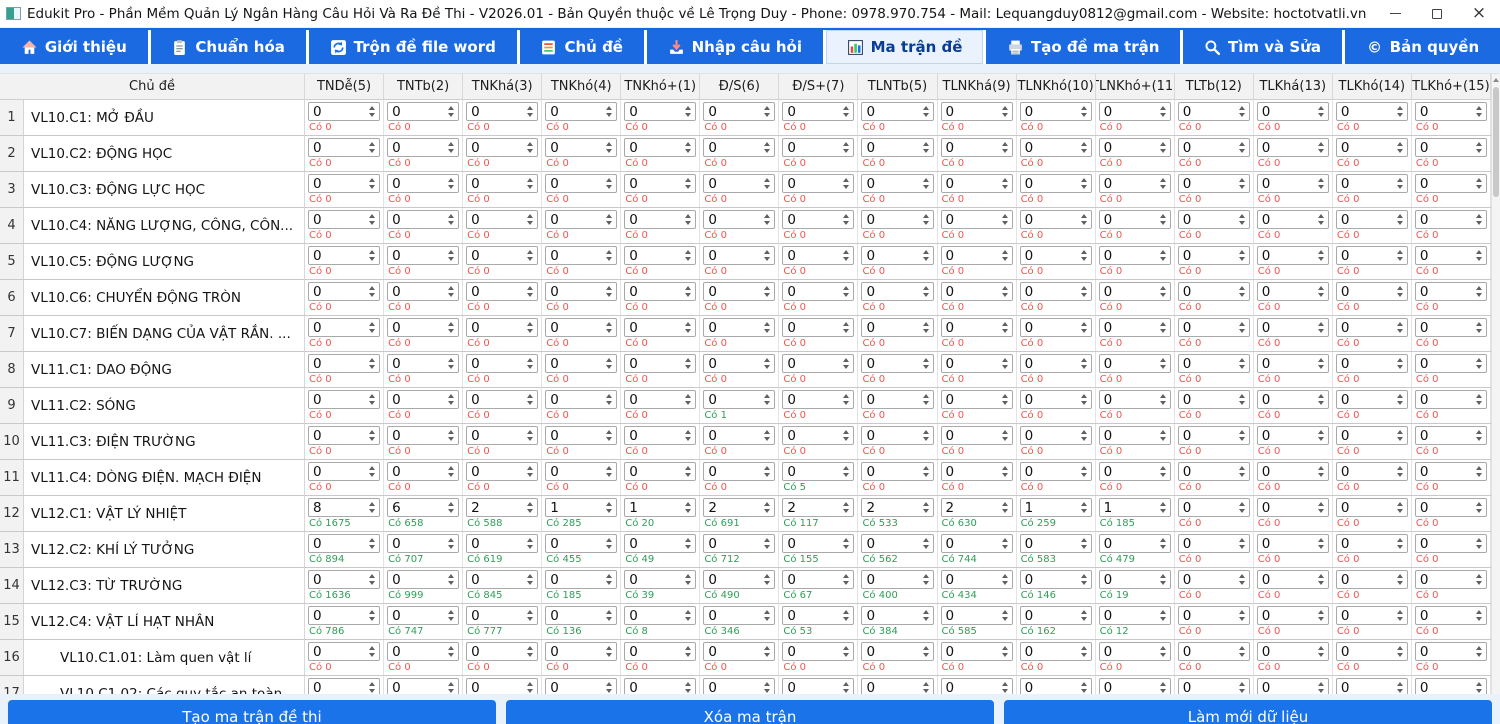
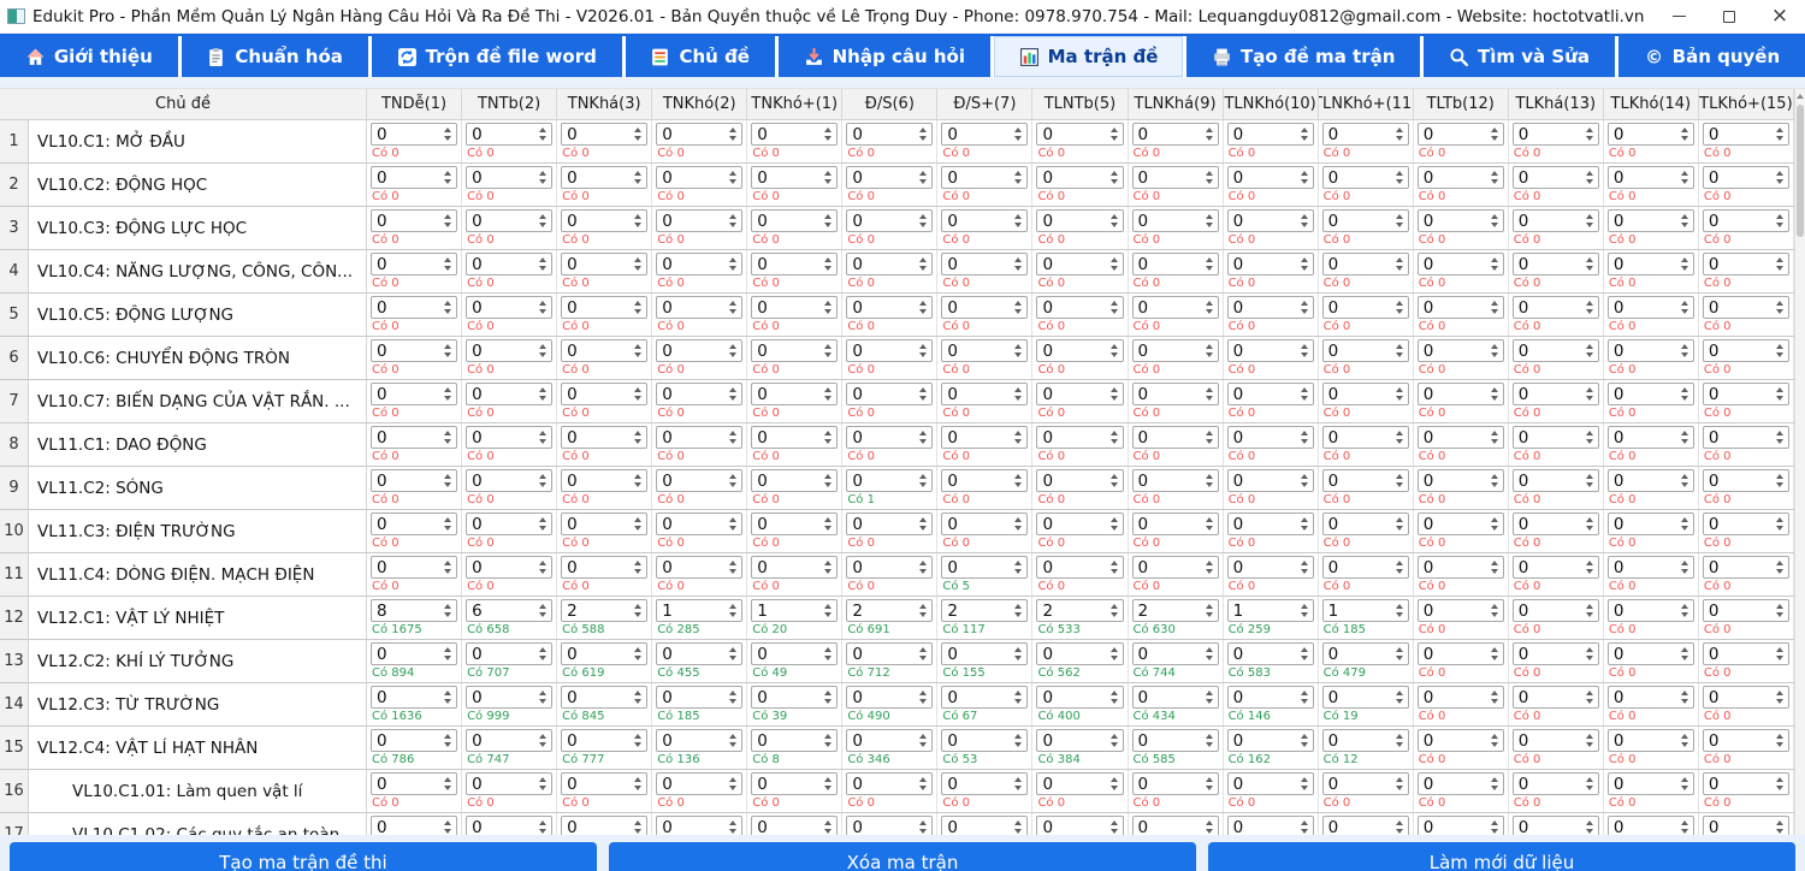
  Edukit Pro - Phần Mềm Quản Lý Ngân Hàng Câu Hỏi Và Ra Đề Thi - V2026.01 - Bản Quyền thuộc về Lê Trọng Duy - Phone: 0978.970.754 - Mail: Lequangduy0812@gmail.com - Website: hoctotvatli.vn
  ×
  Giới thiệu
  Chuẩn hóa
  Trộn đề file word
  Chủ đề
  Nhập câu hỏi
  Ma trận đề
  Tạo đề ma trận
  Tìm và Sửa
  ©
  Bản quyền
  Chủ đề
- TNDễ(5)
+ TNDễ(1)
  TNTb(2)
  TNKhá(3)
- TNKhó(4)
+ TNKhó(2)
  TNKhó+(1)
  Đ/S(6)
  Đ/S+(7)
  TLNTb(5)
  TLNKhá(9)
  TLNKhó(10)
  TLNKhó+(11
  TLTb(12)
  TLKhá(13)
  TLKhó(14)
  TLKhó+(15)
  1
  VL10.C1: MỞ ĐẦU
  0
  Có 0
  0
  Có 0
  0
  Có 0
  0
  Có 0
  0
  Có 0
  0
  Có 0
  0
  Có 0
  0
  Có 0
  0
  Có 0
  0
  Có 0
  0
  Có 0
  0
  Có 0
  0
  Có 0
  0
  Có 0
  0
  Có 0
  2
  VL10.C2: ĐỘNG HỌC
  0
  Có 0
  0
  Có 0
  0
  Có 0
  0
  Có 0
  0
  Có 0
  0
  Có 0
  0
  Có 0
  0
  Có 0
  0
  Có 0
  0
  Có 0
  0
  Có 0
  0
  Có 0
  0
  Có 0
  0
  Có 0
  0
  Có 0
  3
  VL10.C3: ĐỘNG LỰC HỌC
  0
  Có 0
  0
  Có 0
  0
  Có 0
  0
  Có 0
  0
  Có 0
  0
  Có 0
  0
  Có 0
  0
  Có 0
  0
  Có 0
  0
  Có 0
  0
  Có 0
  0
  Có 0
  0
  Có 0
  0
  Có 0
  0
  Có 0
  4
  VL10.C4: NĂNG LƯỢNG, CÔNG, CÔN...
  0
  Có 0
  0
  Có 0
  0
  Có 0
  0
  Có 0
  0
  Có 0
  0
  Có 0
  0
  Có 0
  0
  Có 0
  0
  Có 0
  0
  Có 0
  0
  Có 0
  0
  Có 0
  0
  Có 0
  0
  Có 0
  0
  Có 0
  5
  VL10.C5: ĐỘNG LƯỢNG
  0
  Có 0
  0
  Có 0
  0
  Có 0
  0
  Có 0
  0
  Có 0
  0
  Có 0
  0
  Có 0
  0
  Có 0
  0
  Có 0
  0
  Có 0
  0
  Có 0
  0
  Có 0
  0
  Có 0
  0
  Có 0
  0
  Có 0
  6
  VL10.C6: CHUYỂN ĐỘNG TRÒN
  0
  Có 0
  0
  Có 0
  0
  Có 0
  0
  Có 0
  0
  Có 0
  0
  Có 0
  0
  Có 0
  0
  Có 0
  0
  Có 0
  0
  Có 0
  0
  Có 0
  0
  Có 0
  0
  Có 0
  0
  Có 0
  0
  Có 0
  7
  VL10.C7: BIẾN DẠNG CỦA VẬT RẮN. ...
  0
  Có 0
  0
  Có 0
  0
  Có 0
  0
  Có 0
  0
  Có 0
  0
  Có 0
  0
  Có 0
  0
  Có 0
  0
  Có 0
  0
  Có 0
  0
  Có 0
  0
  Có 0
  0
  Có 0
  0
  Có 0
  0
  Có 0
  8
  VL11.C1: DAO ĐỘNG
  0
  Có 0
  0
  Có 0
  0
  Có 0
  0
  Có 0
  0
  Có 0
  0
  Có 0
  0
  Có 0
  0
  Có 0
  0
  Có 0
  0
  Có 0
  0
  Có 0
  0
  Có 0
  0
  Có 0
  0
  Có 0
  0
  Có 0
  9
  VL11.C2: SÓNG
  0
  Có 0
  0
  Có 0
  0
  Có 0
  0
  Có 0
  0
  Có 0
  0
  Có 1
  0
  Có 0
  0
  Có 0
  0
  Có 0
  0
  Có 0
  0
  Có 0
  0
  Có 0
  0
  Có 0
  0
  Có 0
  0
  Có 0
  10
  VL11.C3: ĐIỆN TRƯỜNG
  0
  Có 0
  0
  Có 0
  0
  Có 0
  0
  Có 0
  0
  Có 0
  0
  Có 0
  0
  Có 0
  0
  Có 0
  0
  Có 0
  0
  Có 0
  0
  Có 0
  0
  Có 0
  0
  Có 0
  0
  Có 0
  0
  Có 0
  11
  VL11.C4: DÒNG ĐIỆN. MẠCH ĐIỆN
  0
  Có 0
  0
  Có 0
  0
  Có 0
  0
  Có 0
  0
  Có 0
  0
  Có 0
  0
  Có 5
  0
  Có 0
  0
  Có 0
  0
  Có 0
  0
  Có 0
  0
  Có 0
  0
  Có 0
  0
  Có 0
  0
  Có 0
  12
  VL12.C1: VẬT LÝ NHIỆT
  8
  Có 1675
  6
  Có 658
  2
  Có 588
  1
  Có 285
  1
  Có 20
  2
  Có 691
  2
  Có 117
  2
  Có 533
  2
  Có 630
  1
  Có 259
  1
  Có 185
  0
  Có 0
  0
  Có 0
  0
  Có 0
  0
  Có 0
  13
  VL12.C2: KHÍ LÝ TƯỞNG
  0
  Có 894
  0
  Có 707
  0
  Có 619
  0
  Có 455
  0
  Có 49
  0
  Có 712
  0
  Có 155
  0
  Có 562
  0
  Có 744
  0
  Có 583
  0
  Có 479
  0
  Có 0
  0
  Có 0
  0
  Có 0
  0
  Có 0
  14
  VL12.C3: TỪ TRƯỜNG
  0
  Có 1636
  0
  Có 999
  0
  Có 845
  0
  Có 185
  0
  Có 39
  0
  Có 490
  0
  Có 67
  0
  Có 400
  0
  Có 434
  0
  Có 146
  0
  Có 19
  0
  Có 0
  0
  Có 0
  0
  Có 0
  0
  Có 0
  15
  VL12.C4: VẬT LÍ HẠT NHÂN
  0
  Có 786
  0
  Có 747
  0
  Có 777
  0
  Có 136
  0
  Có 8
  0
  Có 346
  0
  Có 53
  0
  Có 384
  0
  Có 585
  0
  Có 162
  0
  Có 12
  0
  Có 0
  0
  Có 0
  0
  Có 0
  0
  Có 0
  16
  VL10.C1.01: Làm quen vật lí
  0
  Có 0
  0
  Có 0
  0
  Có 0
  0
  Có 0
  0
  Có 0
  0
  Có 0
  0
  Có 0
  0
  Có 0
  0
  Có 0
  0
  Có 0
  0
  Có 0
  0
  Có 0
  0
  Có 0
  0
  Có 0
  0
  Có 0
  17
  VL10.C1.02: Các quy tắc an toàn...
  0
  0
  0
  0
  0
  0
  0
  0
  0
  0
  0
  0
  0
  0
  0
  Tạo ma trận đề thi
  Xóa ma trận
  Làm mới dữ liệu
